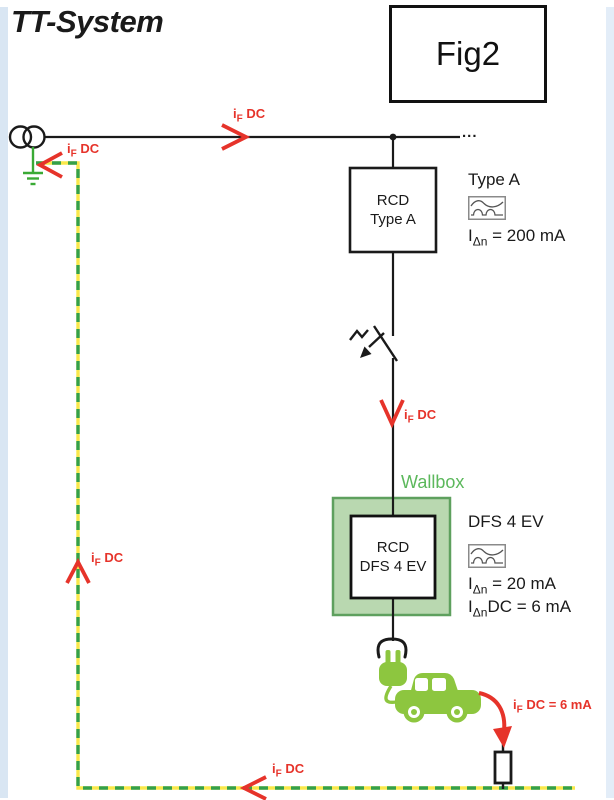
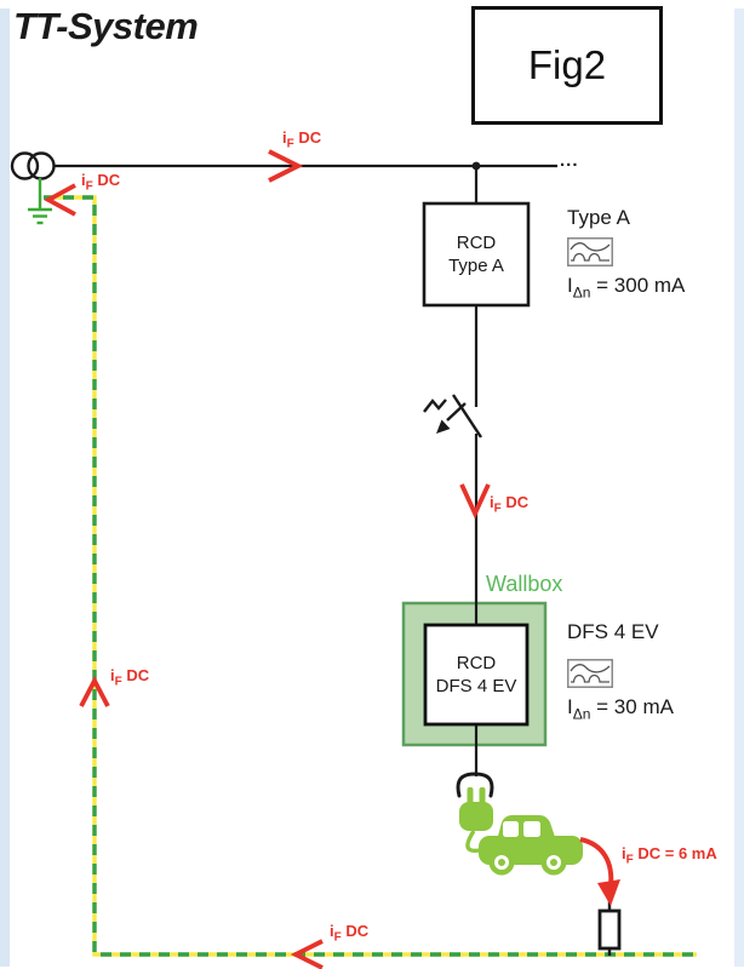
  TT-System
  Fig2
  ...
  RCD
  Type A
  Type A
- IΔn = 200 mA
+ IΔn = 300 mA
  Wallbox
  RCD
  DFS 4 EV
  DFS 4 EV
- IΔn = 20 mA
+ IΔn = 30 mA
- IΔnDC = 6 mA
  iF DC
  iF DC
  iF DC
  iF DC
  iF DC
  iF DC = 6 mA
